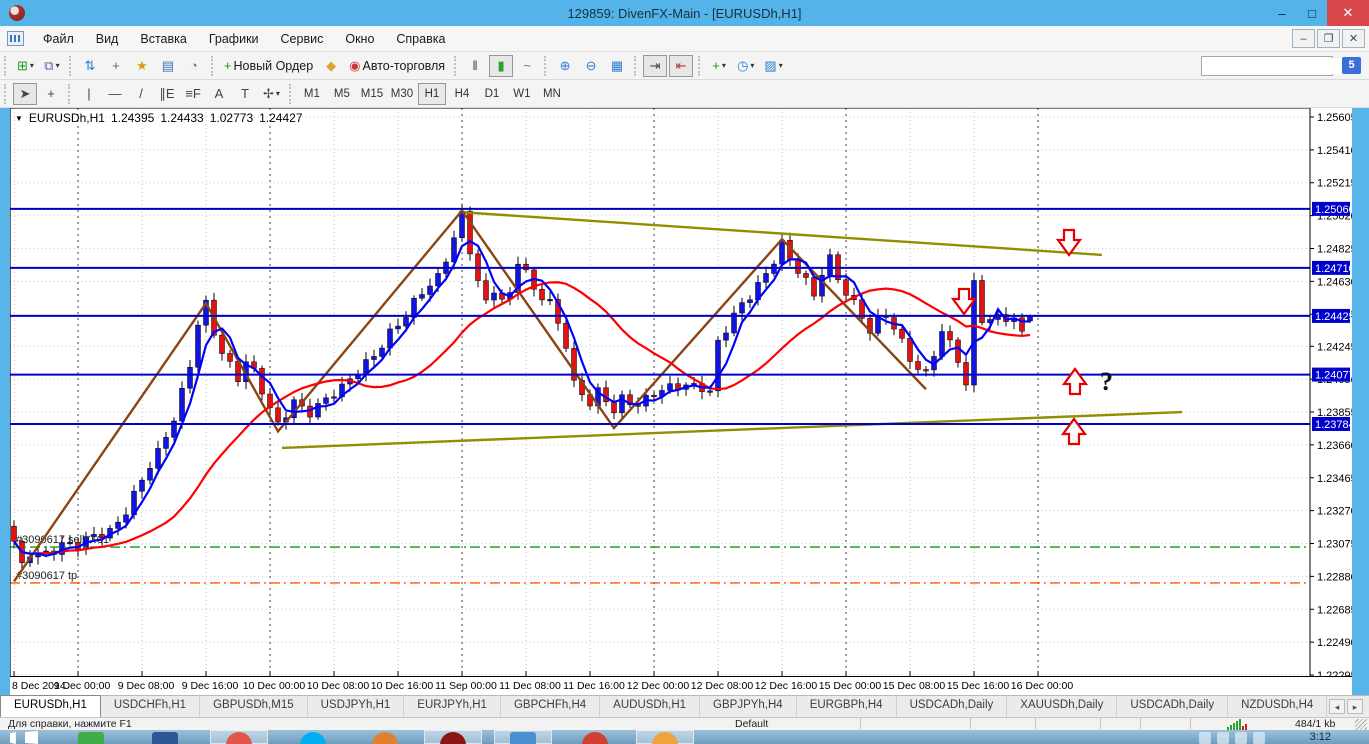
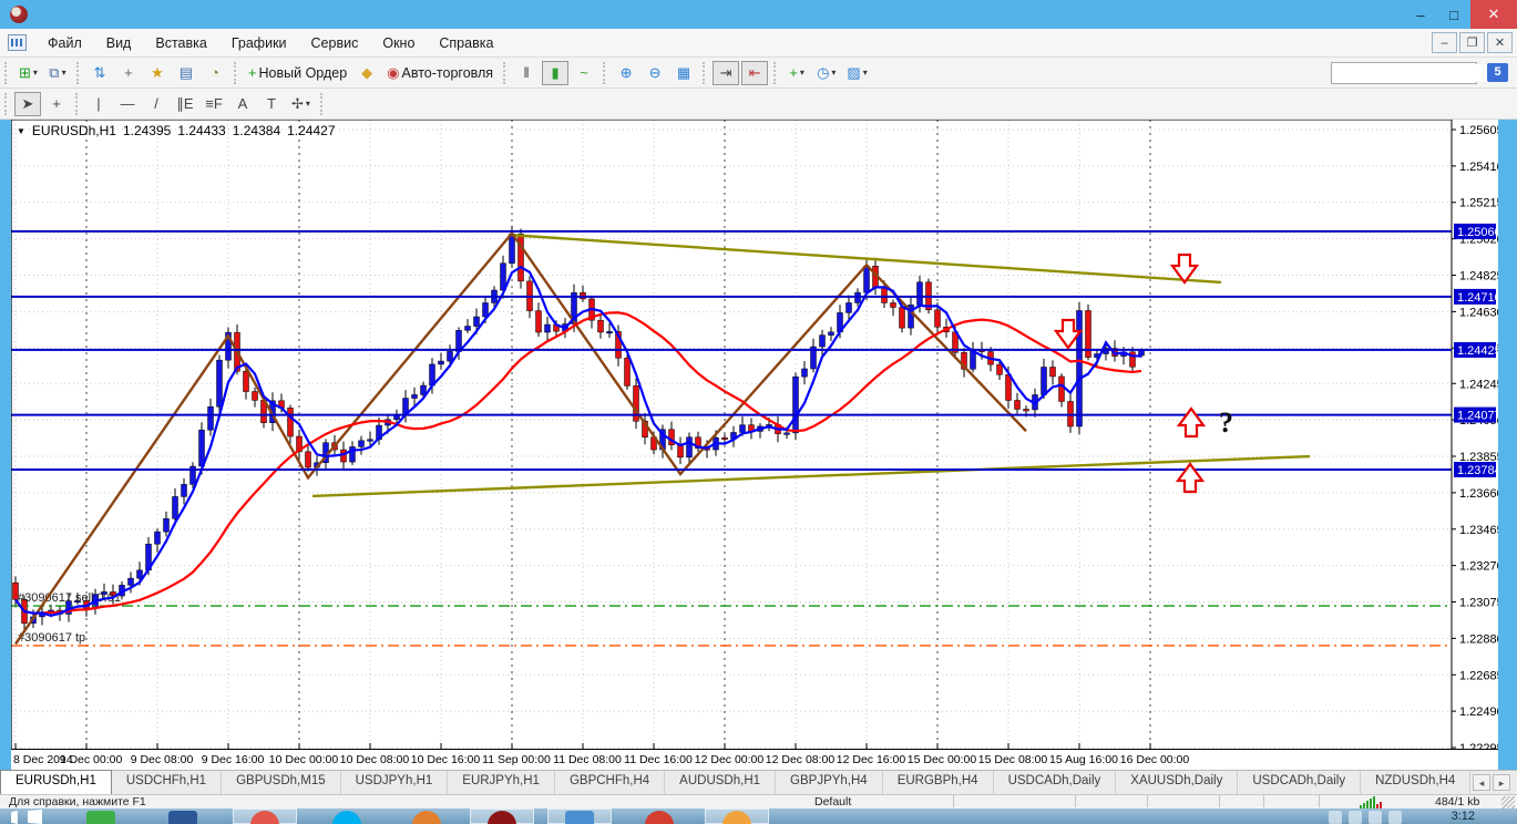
- 129859: DivenFX-Main - [EURUSDh,H1]
  –
  □
  ✕
  Файл
  Вид
  Вставка
  Графики
  Сервис
  Окно
  Справка
  –
  ❐
  ✕
  ⊞
  ▾
  ⧉
  ▾
  ⇅
  +
  ★
  ▤
  ◔
  +
  Новый Ордер
  ◆
  ◉
  Авто-торговля
  ‖
  ▮
  ~
  ⊕
  ⊖
  ▦
  ⇥
  ⇤
  +
  ▾
  ◷
  ▾
  ▨
  ▾
  5
  ➤
  +
  |
  —
  /
  ∥E
  ≡F
  A
  T
  ✢
  ▾
- M1
- M5
- M15
- M30
- H1
- H4
- D1
- W1
- MN
  1.2560
  1.2541
  1.2521
  1.2502
  1.2482
  1.2463
  1.2424
  1.2385
  1.2366
  1.2346
  1.2327
  1.2307
  1.2288
  1.2268
  1.2249
  #309617 sell 01
  3090617 tp
  1.25060
  1.24710
  1.24425
  1.24077
  1.23784
  ?
  ▼
  EURUSDh,H1
  1.24395
  1.24433
- 1.02773
+ 1.24384
  1.24427
  8 Dec 2014
  9 Dec 00:00
  9 Dec 08:00
  9 Dec 16:00
  10 Dec 00:00
  10 Dec 08:00
  10 Dec 16:00
  11 Sep 00:00
  11 Dec 08:00
  11 Dec 16:00
  12 Dec 00:00
  12 Dec 08:00
  12 Dec 16:00
  15 Dec 00:00
  15 Dec 08:00
- 15 Dec 16:00
+ 15 Aug 16:00
  16 Dec 00:00
  EURUSDh,H1
  USDCHFh,H1
  GBPUSDh,M15
  USDJPYh,H1
  EURJPYh,H1
  GBPCHFh,H4
  AUDUSDh,H1
  GBPJPYh,H4
  EURGBPh,H4
  USDCADh,Daily
  XAUUSDh,Daily
  USDCADh,Daily
  NZDUSDh,H4
  ◂
  ▸
  Для справки, нажмите F1
  Default
  484/1 kb
  3:12
